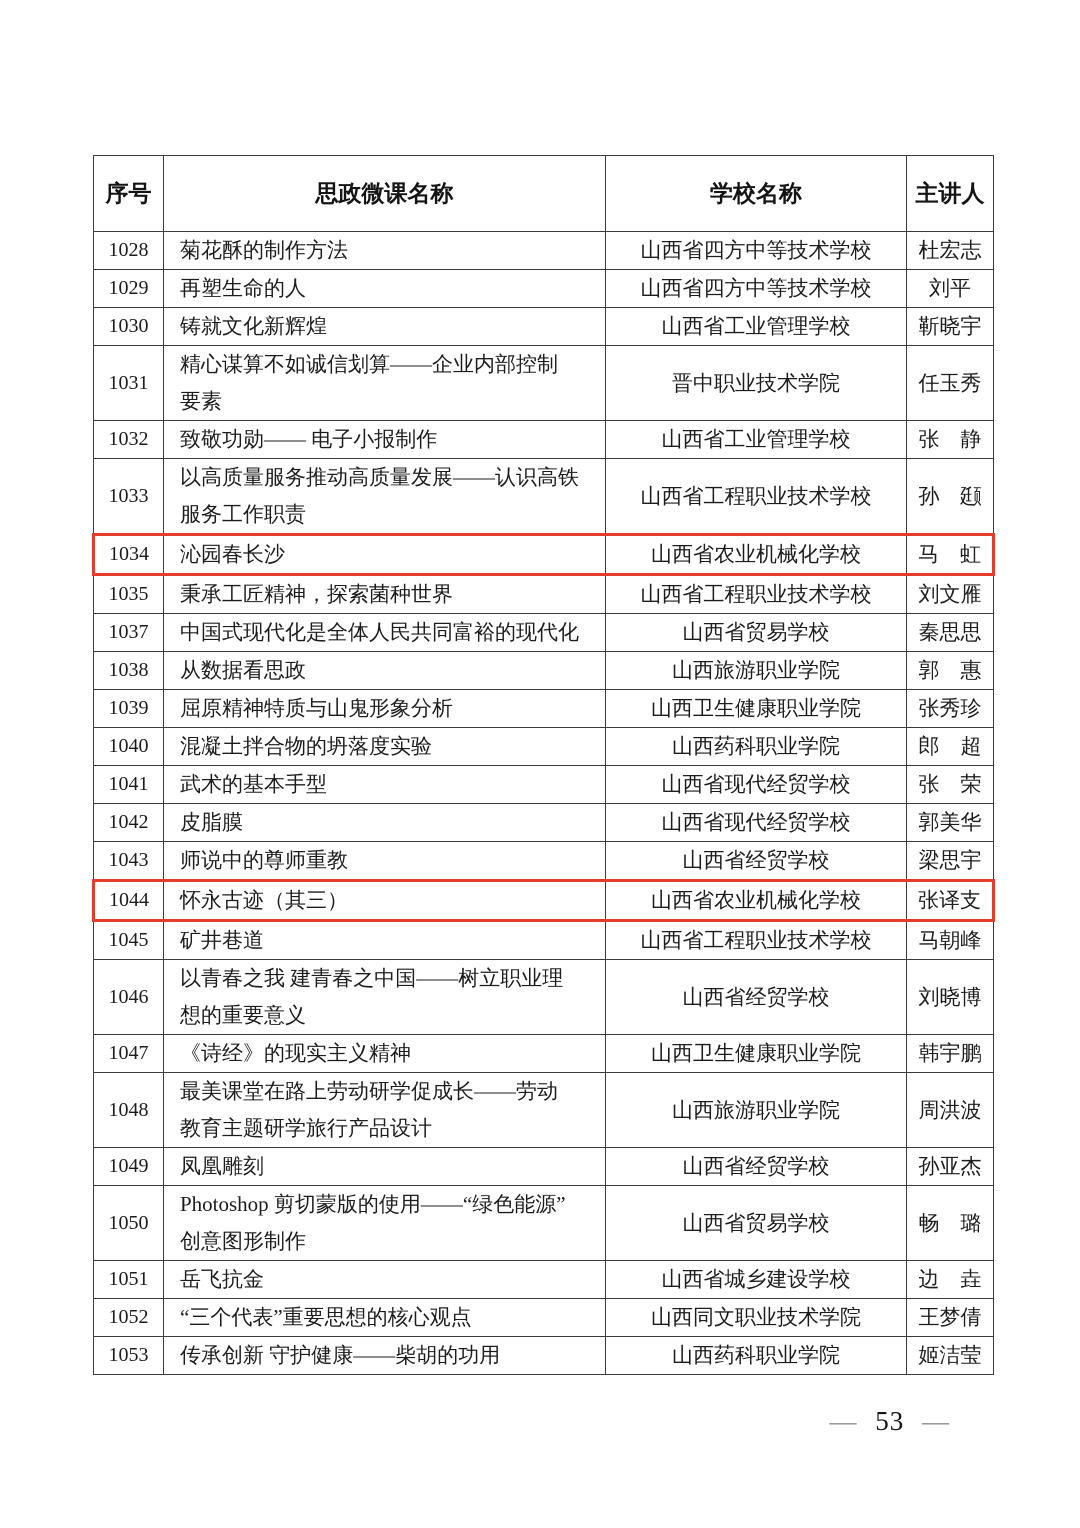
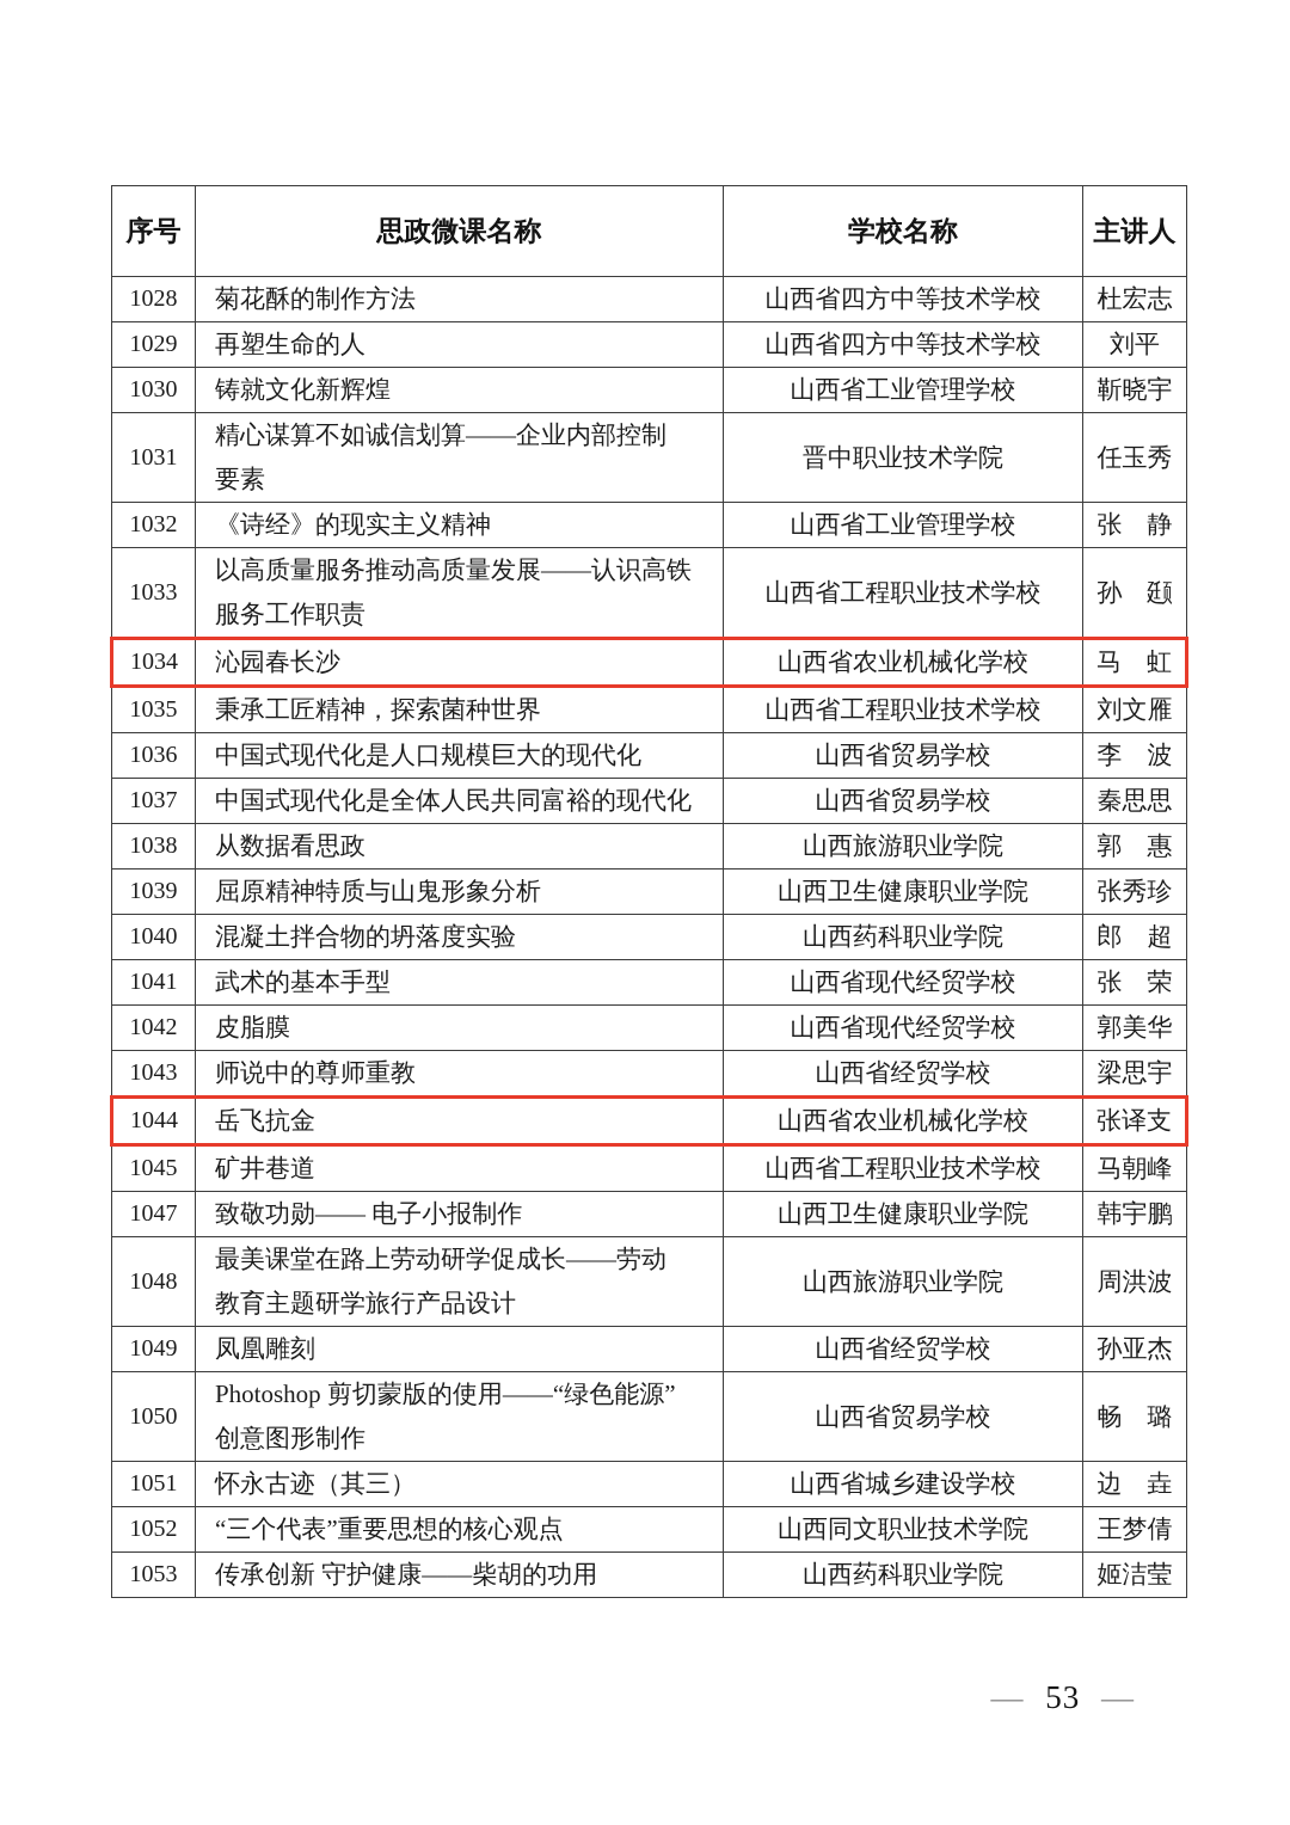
  序号	思政微课名称	学校名称	主讲人
  1028	菊花酥的制作方法	山西省四方中等技术学校	杜宏志
  1029	再塑生命的人	山西省四方中等技术学校	刘平
  1030	铸就文化新辉煌	山西省工业管理学校	靳晓宇
  1031	精心谋算不如诚信划算——企业内部控制 要素	晋中职业技术学院	任玉秀
- 1032	致敬功勋—— 电子小报制作	山西省工业管理学校	张 静
+ 1032	《诗经》的现实主义精神	山西省工业管理学校	张 静
  1033	以高质量服务推动高质量发展——认识高铁 服务工作职责	山西省工程职业技术学校	孙 颋
  1034	沁园春长沙	山西省农业机械化学校	马 虹
  1035	秉承工匠精神，探索菌种世界	山西省工程职业技术学校	刘文雁
+ 1036	中国式现代化是人口规模巨大的现代化	山西省贸易学校	李 波
  1037	中国式现代化是全体人民共同富裕的现代化	山西省贸易学校	秦思思
  1038	从数据看思政	山西旅游职业学院	郭 惠
  1039	屈原精神特质与山鬼形象分析	山西卫生健康职业学院	张秀珍
  1040	混凝土拌合物的坍落度实验	山西药科职业学院	郎 超
  1041	武术的基本手型	山西省现代经贸学校	张 荣
  1042	皮脂膜	山西省现代经贸学校	郭美华
  1043	师说中的尊师重教	山西省经贸学校	梁思宇
- 1044	怀永古迹（其三）	山西省农业机械化学校	张译支
+ 1044	岳飞抗金	山西省农业机械化学校	张译支
  1045	矿井巷道	山西省工程职业技术学校	马朝峰
- 1046	以青春之我 建青春之中国——树立职业理 想的重要意义	山西省经贸学校	刘晓博
- 1047	《诗经》的现实主义精神	山西卫生健康职业学院	韩宇鹏
+ 1047	致敬功勋—— 电子小报制作	山西卫生健康职业学院	韩宇鹏
  1048	最美课堂在路上劳动研学促成长——劳动 教育主题研学旅行产品设计	山西旅游职业学院	周洪波
  1049	凤凰雕刻	山西省经贸学校	孙亚杰
  1050	Photoshop 剪切蒙版的使用——“绿色能源” 创意图形制作	山西省贸易学校	畅 璐
- 1051	岳飞抗金	山西省城乡建设学校	边 垚
+ 1051	怀永古迹（其三）	山西省城乡建设学校	边 垚
  1052	“三个代表”重要思想的核心观点	山西同文职业技术学院	王梦倩
  1053	传承创新 守护健康——柴胡的功用	山西药科职业学院	姬洁莹
  — 53 —
